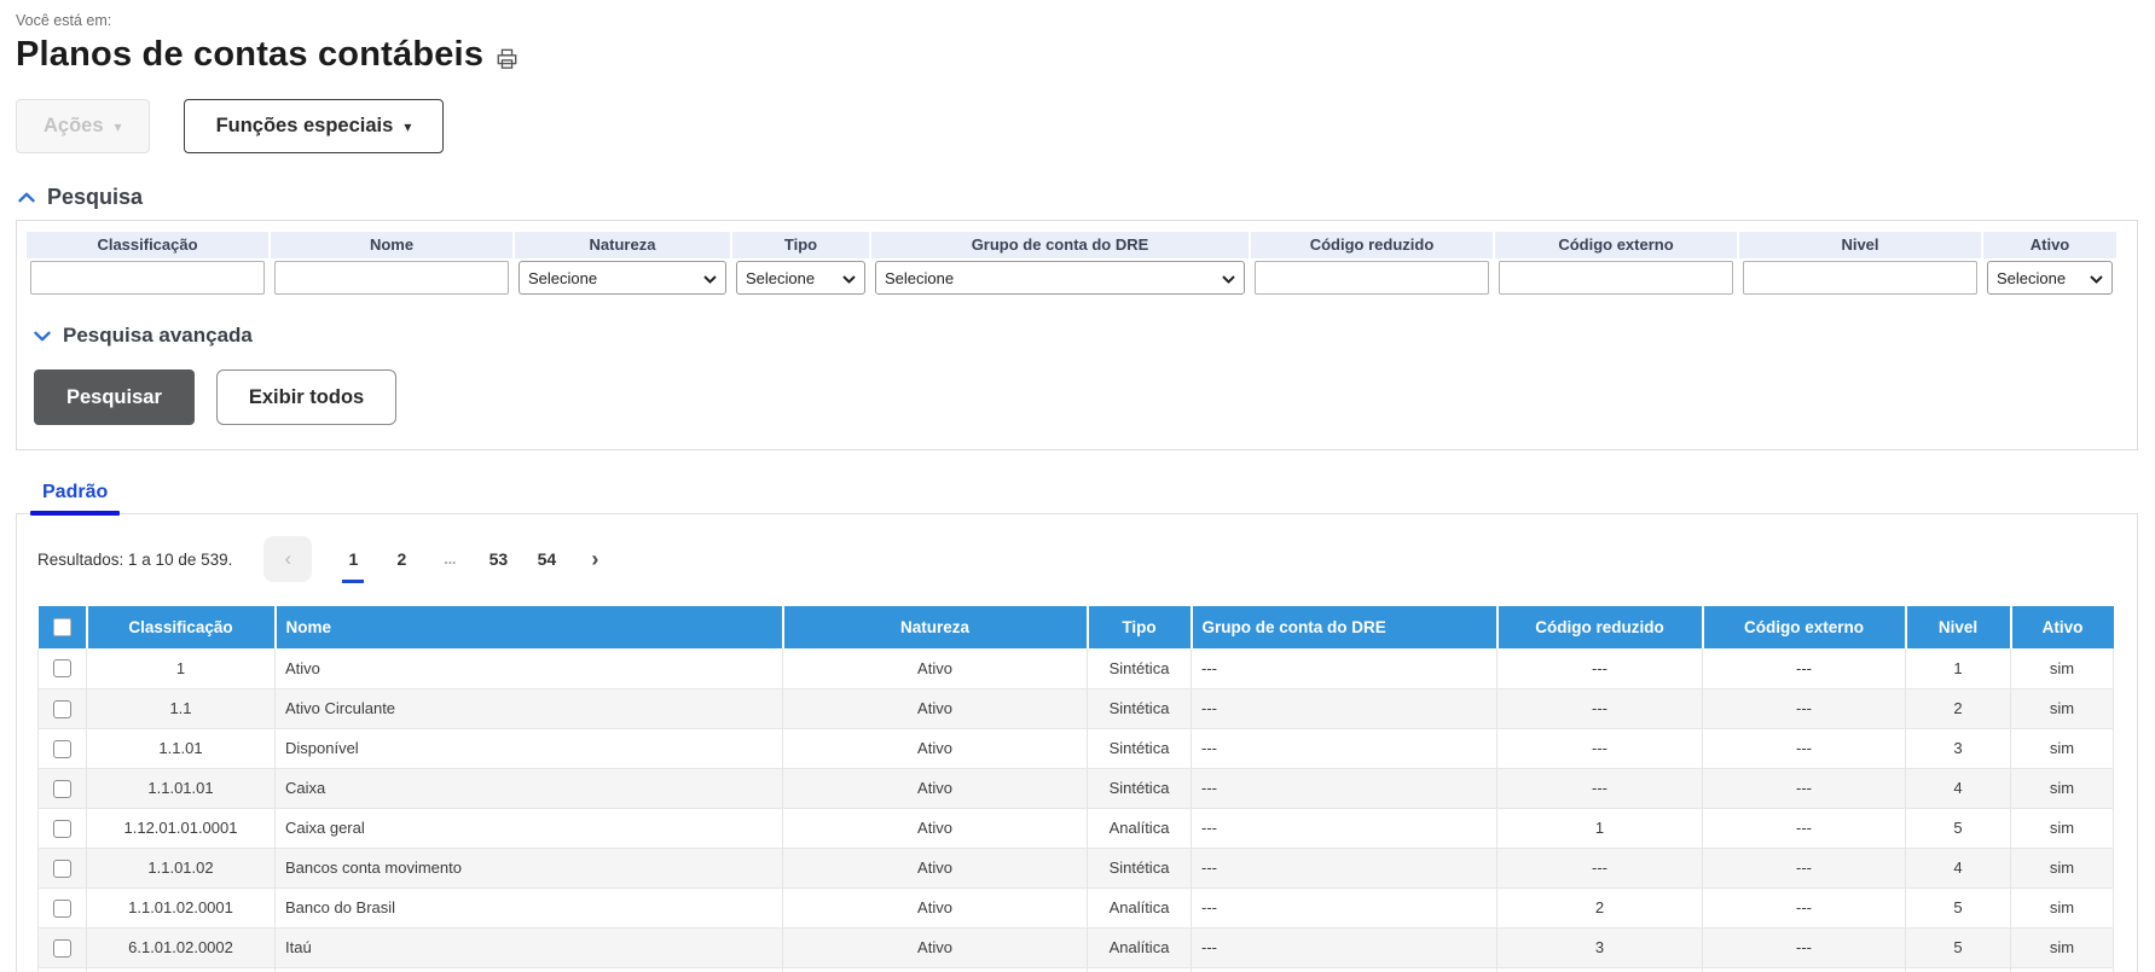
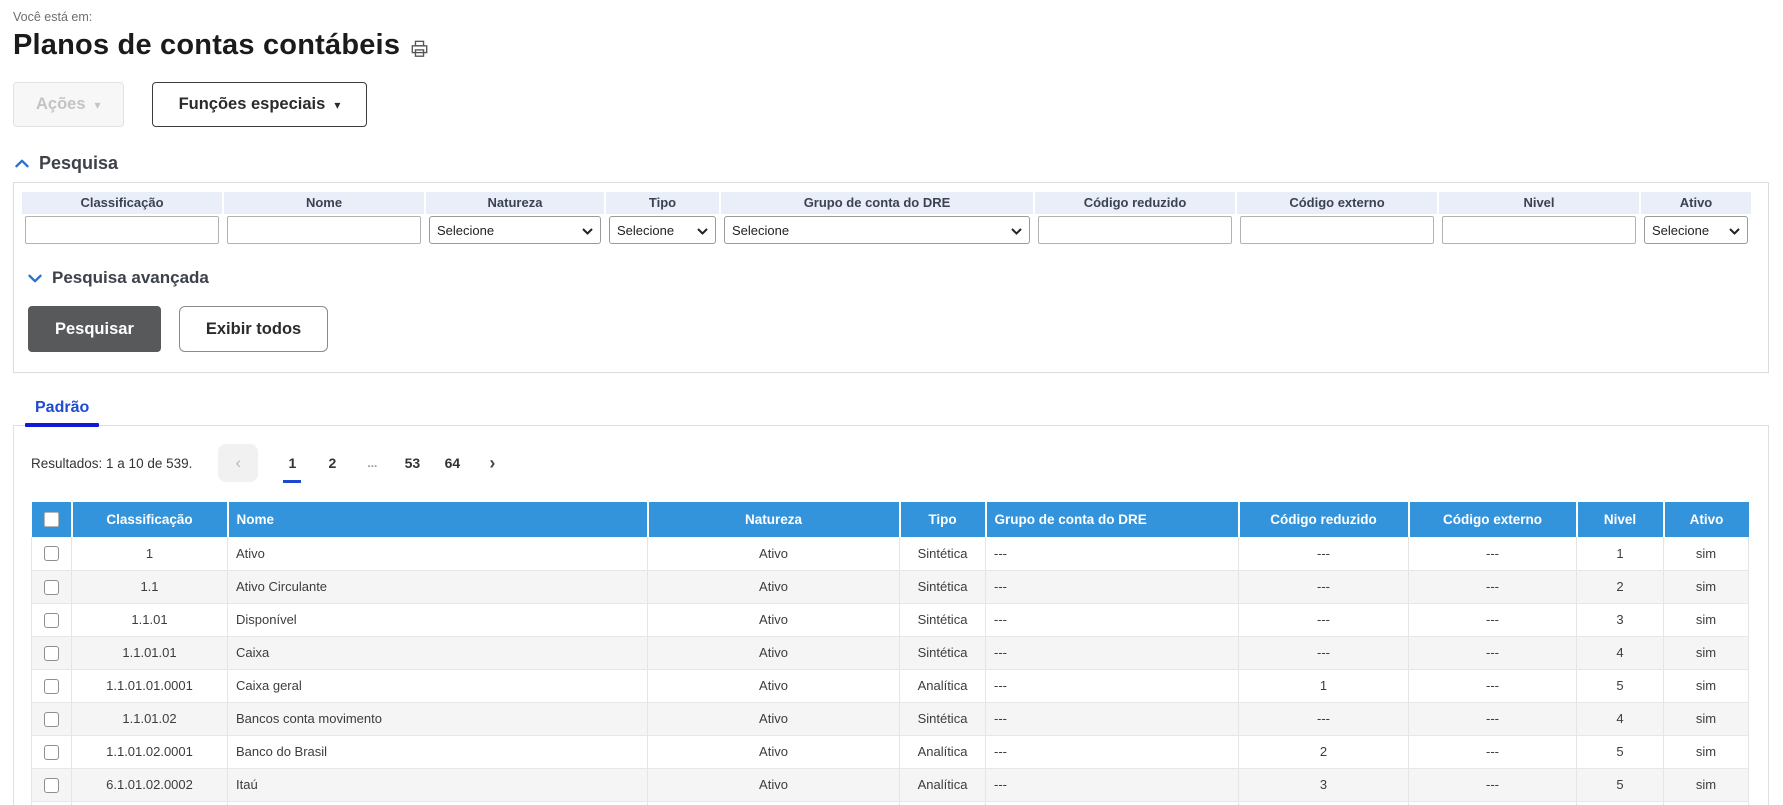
  Você está em:
  Planos de contas contábeis
  Ações
  ▾
  Funções especiais
  ▾
  Pesquisa
  Classificação
  Nome
  Natureza
  Selecione
  Tipo
  Selecione
  Grupo de conta do DRE
  Selecione
  Código reduzido
  Código externo
  Nivel
  Ativo
  Selecione
  Pesquisa avançada
  Pesquisar
  Exibir todos
  Padrão
  Resultados: 1 a 10 de 539.
  ‹
  1
  2
  ...
  53
- 54
+ 64
  ›
  	Classificação	Nome	Natureza	Tipo	Grupo de conta do DRE	Código reduzido	Código externo	Nivel	Ativo
  	1	Ativo	Ativo	Sintética	---	---	---	1	sim
  	1.1	Ativo Circulante	Ativo	Sintética	---	---	---	2	sim
  	1.1.01	Disponível	Ativo	Sintética	---	---	---	3	sim
  	1.1.01.01	Caixa	Ativo	Sintética	---	---	---	4	sim
- 	1.12.01.01.0001	Caixa geral	Ativo	Analítica	---	1	---	5	sim
+ 	1.1.01.01.0001	Caixa geral	Ativo	Analítica	---	1	---	5	sim
  	1.1.01.02	Bancos conta movimento	Ativo	Sintética	---	---	---	4	sim
  	1.1.01.02.0001	Banco do Brasil	Ativo	Analítica	---	2	---	5	sim
  	6.1.01.02.0002	Itaú	Ativo	Analítica	---	3	---	5	sim
